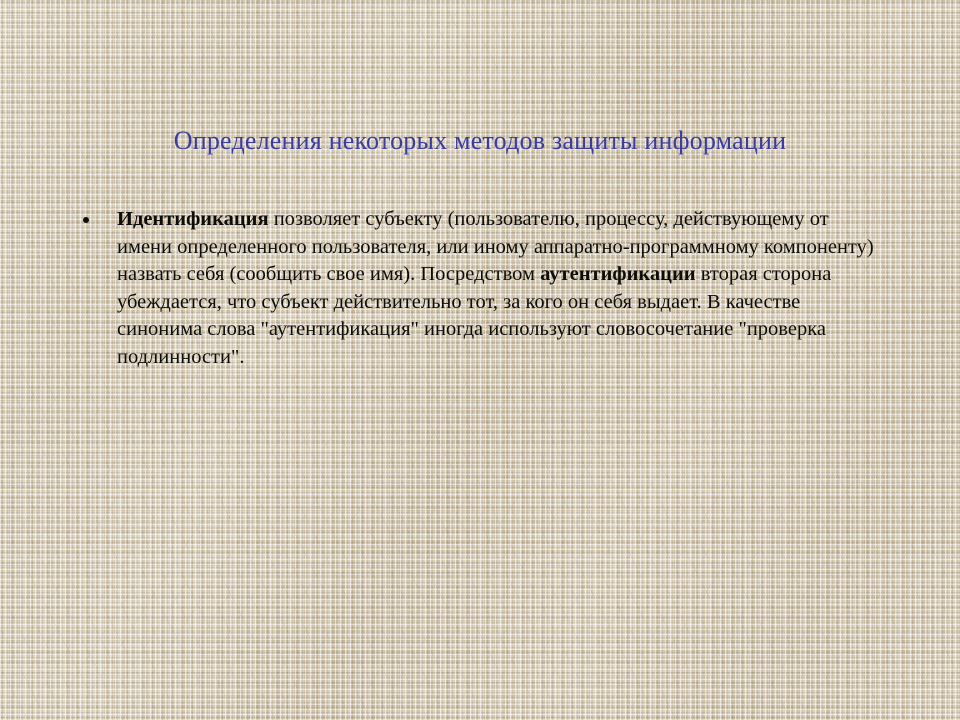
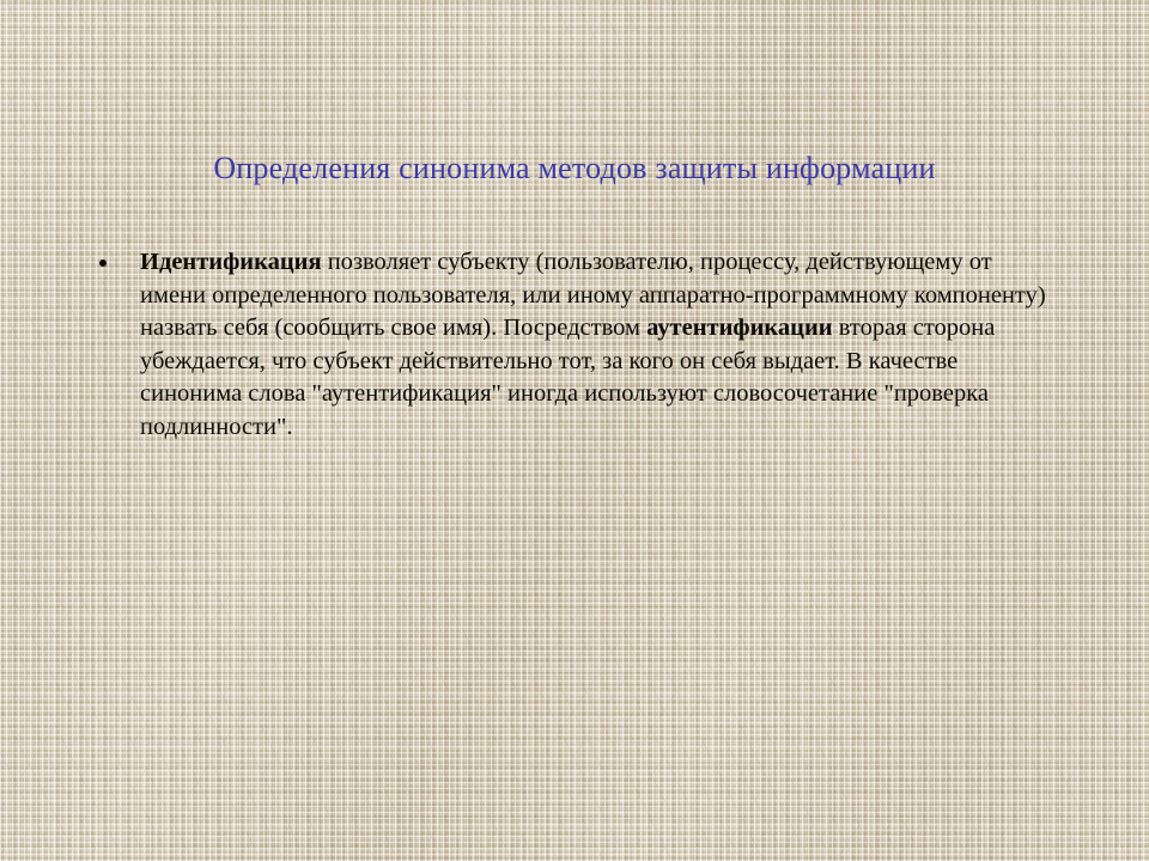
- Определения некоторых методов защиты информации
+ Определения синонима методов защиты информации
  Идентификация позволяет субъекту (пользователю, процессу, действующему от имени определенного пользователя, или иному аппаратно-программному компоненту) назвать себя (сообщить свое имя). Посредством аутентификации вторая сторона убеждается, что субъект действительно тот, за кого он себя выдает. В качестве синонима слова "аутентификация" иногда используют словосочетание "проверка подлинности".
